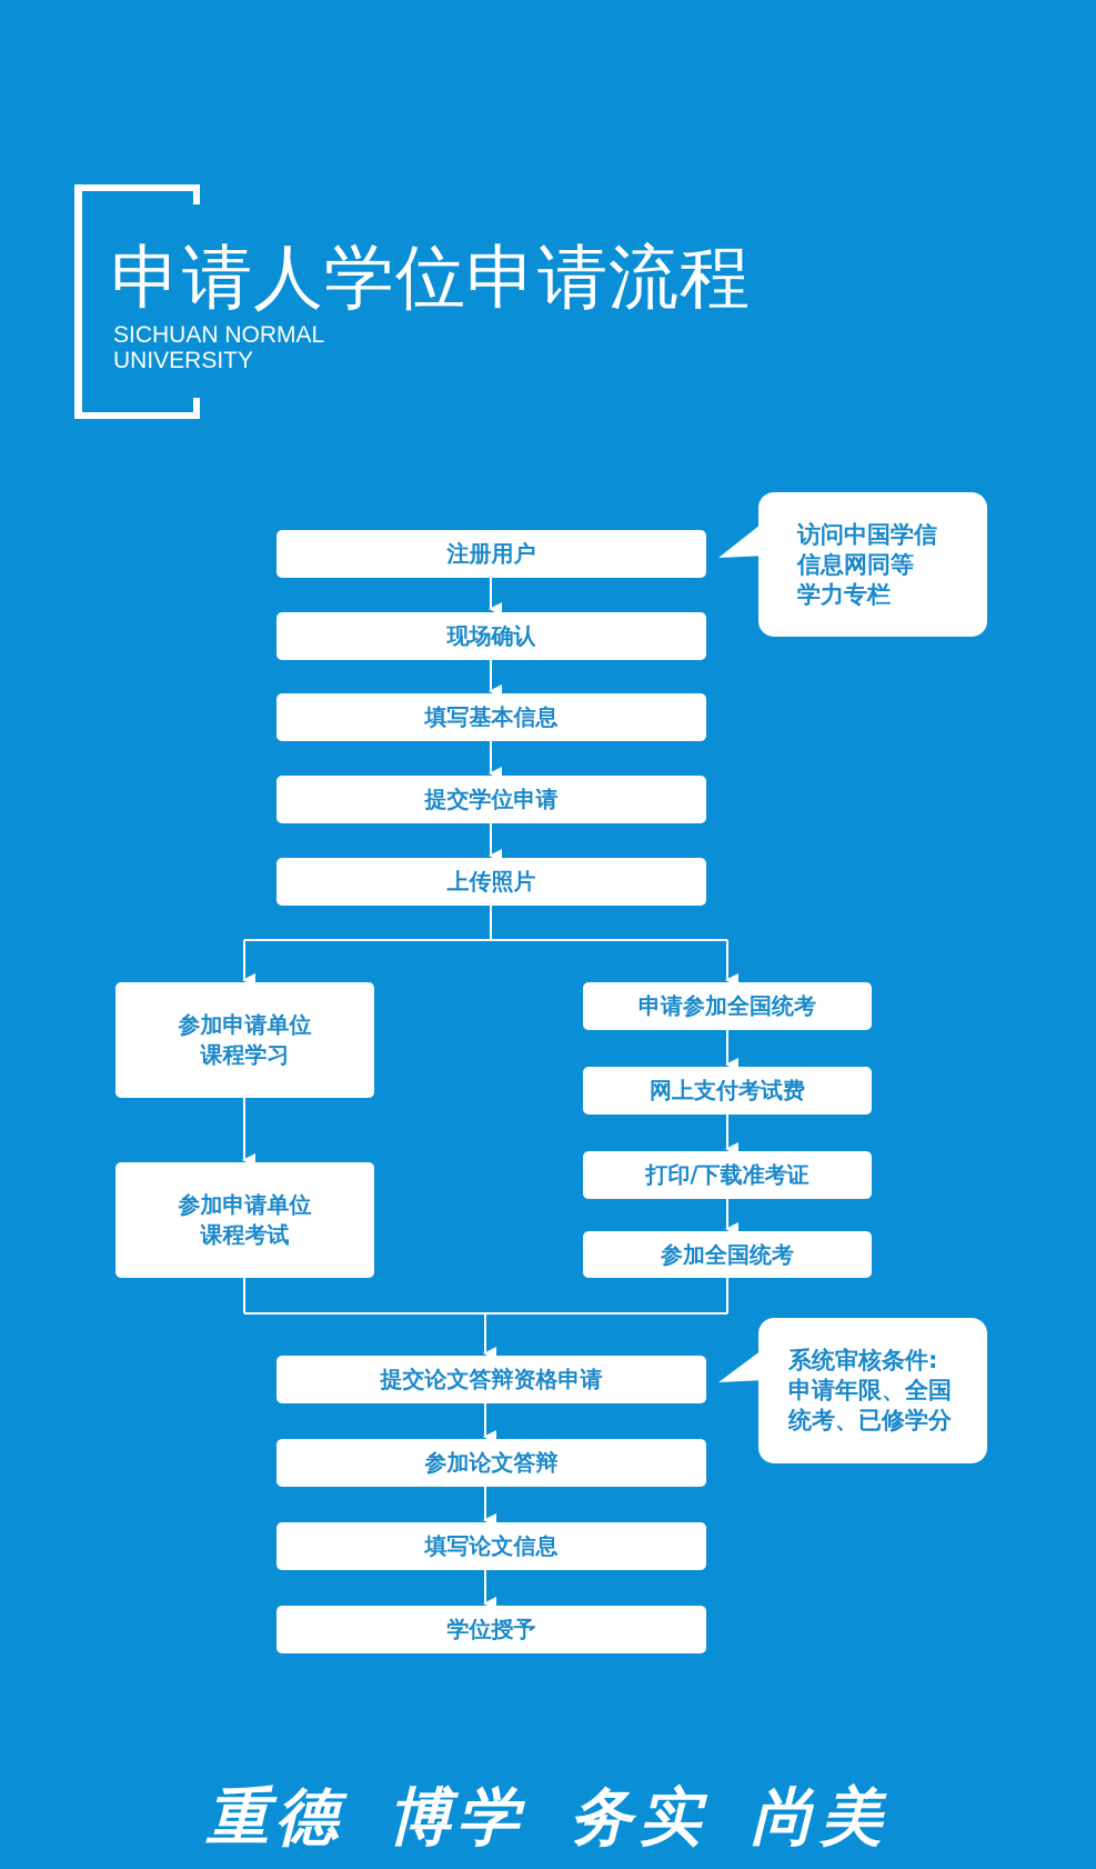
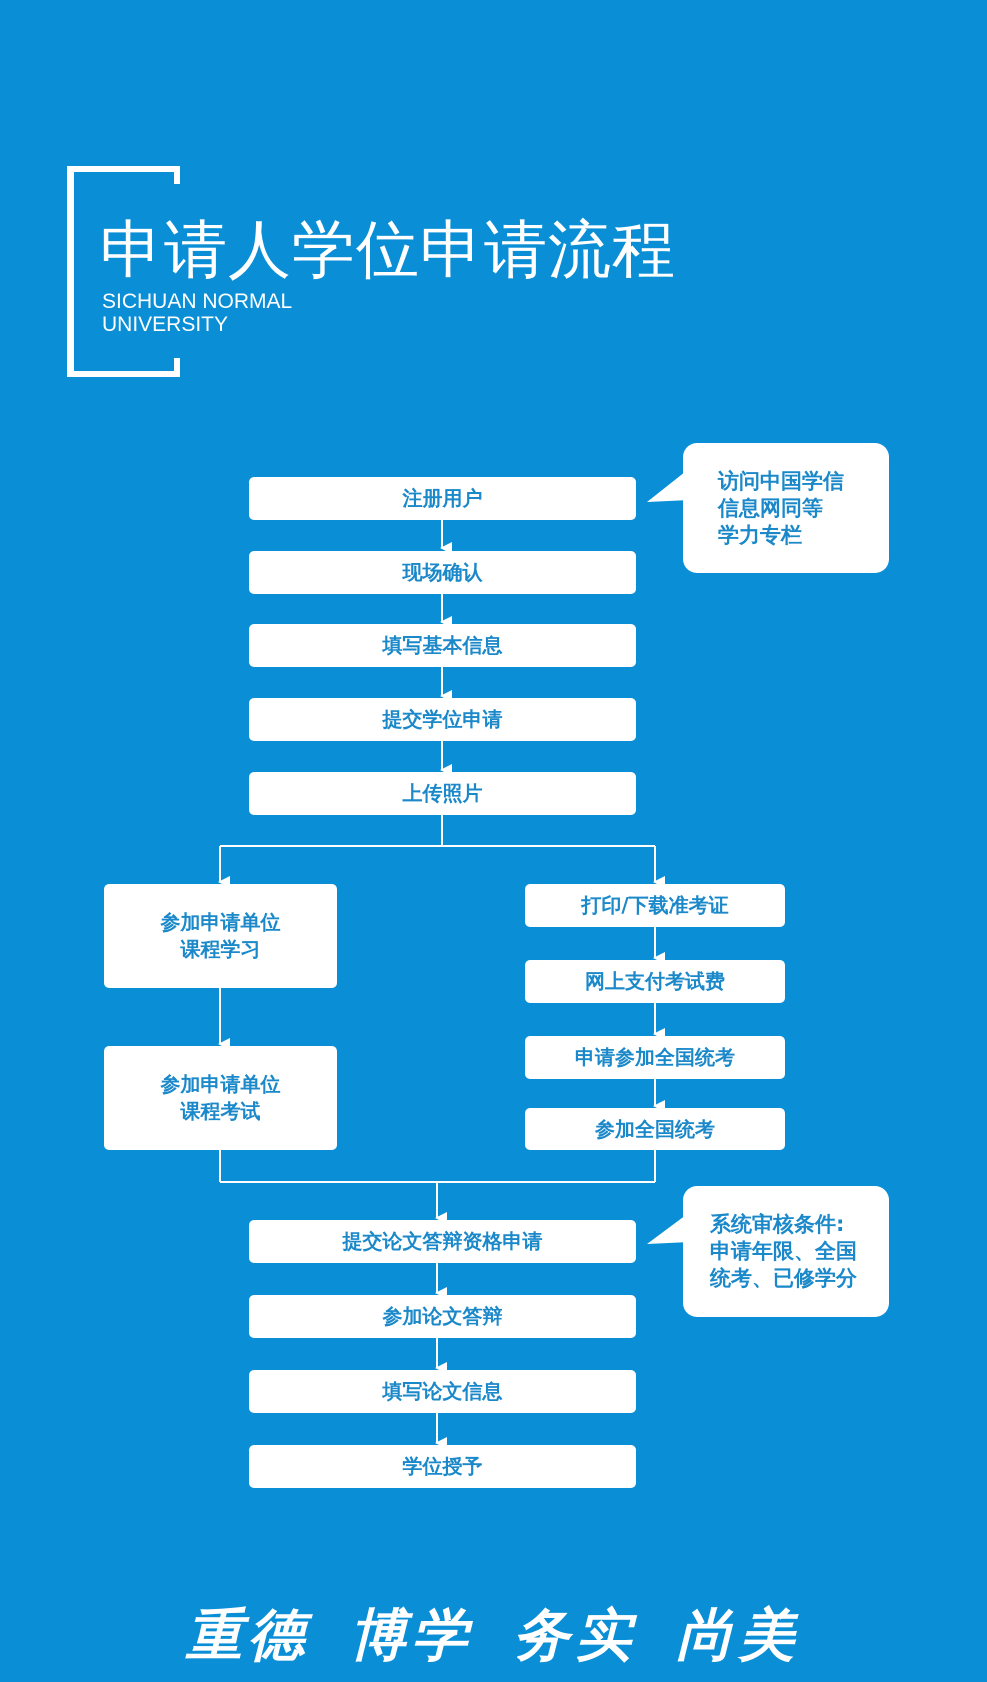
  申请人学位申请流程
  SICHUAN NORMAL
  UNIVERSITY
  注册用户
  现场确认
  填写基本信息
  提交学位申请
  上传照片
  参加申请单位
  课程学习
  参加申请单位
  课程考试
- 申请参加全国统考
+ 打印/下载准考证
  网上支付考试费
- 打印/下载准考证
+ 申请参加全国统考
  参加全国统考
  提交论文答辩资格申请
  参加论文答辩
  填写论文信息
  学位授予
  访问中国学信
  信息网同等
  学力专栏
  系统审核条件:
  申请年限、全国
  统考、已修学分
  重德 博学 务实 尚美
